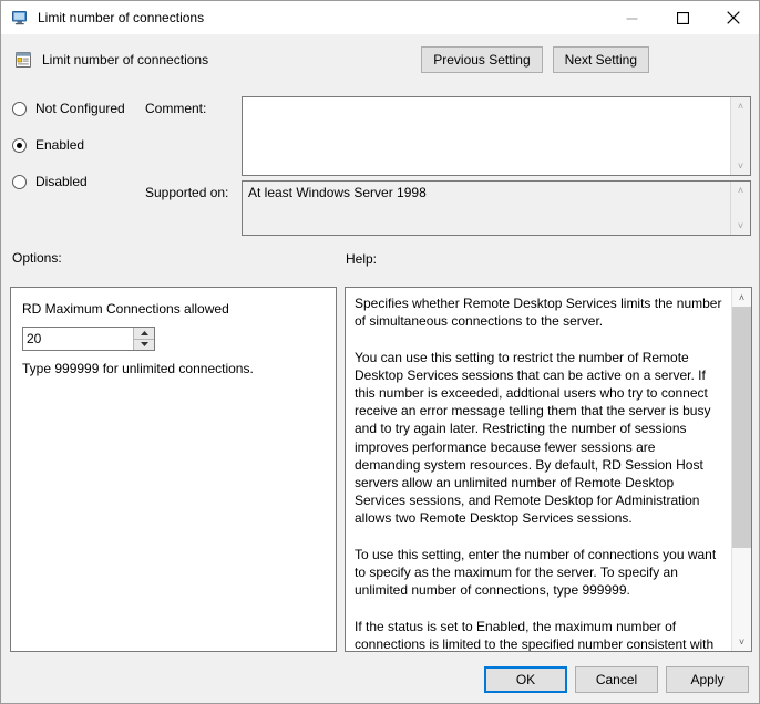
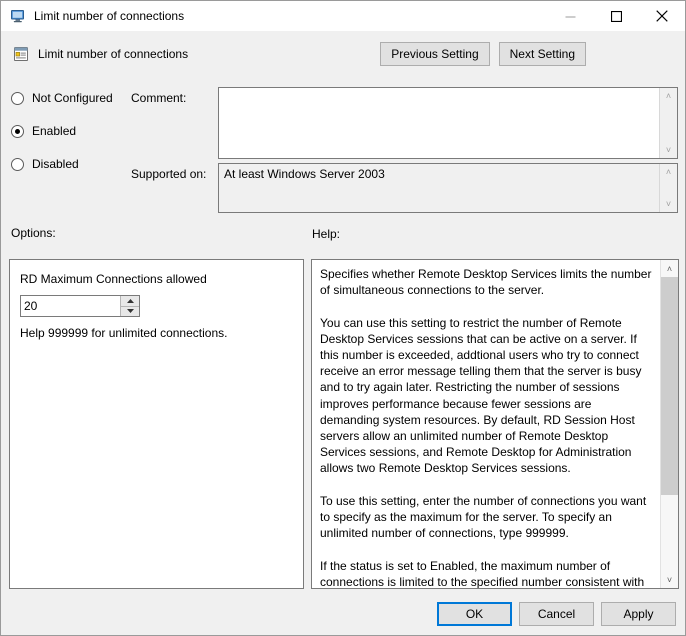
  Limit number of connections
  Limit number of connections
  Previous Setting
  Next Setting
  Not Configured
  Enabled
  Disabled
  Comment:
  ˄
  ˅
  Supported on:
- At least Windows Server 1998
+ At least Windows Server 2003
  ˄
  ˅
  Options:
  Help:
  RD Maximum Connections allowed
  20
- Type 999999 for unlimited connections.
+ Help 999999 for unlimited connections.
  Specifies whether Remote Desktop Services limits the number of simultaneous connections to the server.
  You can use this setting to restrict the number of Remote Desktop Services sessions that can be active on a server. If this number is exceeded, addtional users who try to connect receive an error message telling them that the server is busy and to try again later. Restricting the number of sessions improves performance because fewer sessions are demanding system resources. By default, RD Session Host servers allow an unlimited number of Remote Desktop Services sessions, and Remote Desktop for Administration allows two Remote Desktop Services sessions.
  To use this setting, enter the number of connections you want to specify as the maximum for the server. To specify an unlimited number of connections, type 999999.
  ˄
  ˅
  OK
  Cancel
  Apply
